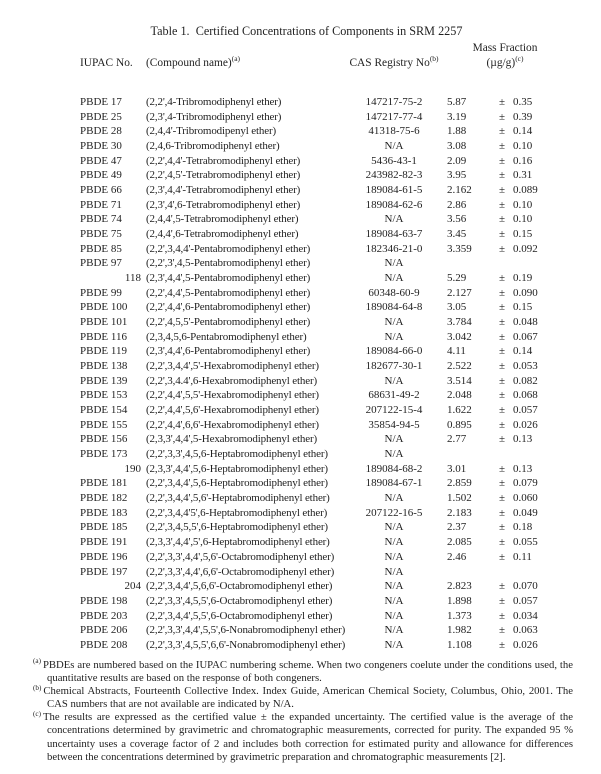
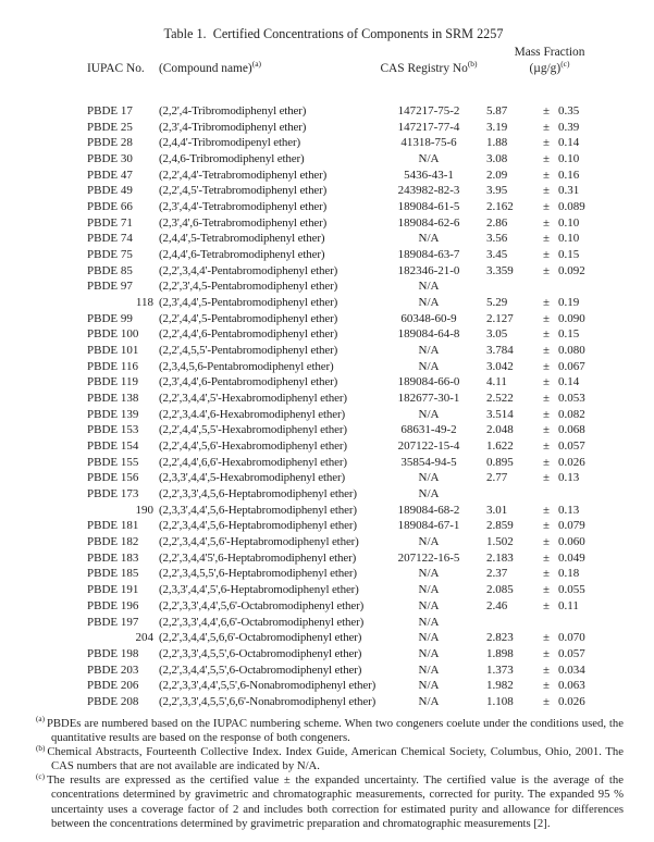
  Table 1. Certified Concentrations of Components in SRM 2257
  Mass Fraction
  IUPAC No.
  (Compound name)(a)
  CAS Registry No(b)
  (µg/g)(c)
  PBDE 17
  (2,2',4-Tribromodiphenyl ether)
  147217-75-2
  5.87
  ±
  0.35
  PBDE 25
  (2,3',4-Tribromodiphenyl ether)
  147217-77-4
  3.19
  ±
  0.39
  PBDE 28
  (2,4,4'-Tribromodipenyl ether)
  41318-75-6
  1.88
  ±
  0.14
  PBDE 30
  (2,4,6-Tribromodiphenyl ether)
  N/A
  3.08
  ±
  0.10
  PBDE 47
  (2,2',4,4'-Tetrabromodiphenyl ether)
  5436-43-1
  2.09
  ±
  0.16
  PBDE 49
  (2,2',4,5'-Tetrabromodiphenyl ether)
  243982-82-3
  3.95
  ±
  0.31
  PBDE 66
  (2,3',4,4'-Tetrabromodiphenyl ether)
  189084-61-5
  2.162
  ±
  0.089
  PBDE 71
  (2,3',4',6-Tetrabromodiphenyl ether)
  189084-62-6
  2.86
  ±
  0.10
  PBDE 74
  (2,4,4',5-Tetrabromodiphenyl ether)
  N/A
  3.56
  ±
  0.10
  PBDE 75
  (2,4,4',6-Tetrabromodiphenyl ether)
  189084-63-7
  3.45
  ±
  0.15
  PBDE 85
  (2,2',3,4,4'-Pentabromodiphenyl ether)
  182346-21-0
  3.359
  ±
  0.092
  PBDE 97
  (2,2',3',4,5-Pentabromodiphenyl ether)
  N/A
  118
  (2,3',4,4',5-Pentabromodiphenyl ether)
  N/A
  5.29
  ±
  0.19
  PBDE 99
  (2,2',4,4',5-Pentabromodiphenyl ether)
  60348-60-9
  2.127
  ±
  0.090
  PBDE 100
  (2,2',4,4',6-Pentabromodiphenyl ether)
  189084-64-8
  3.05
  ±
  0.15
  PBDE 101
  (2,2',4,5,5'-Pentabromodiphenyl ether)
  N/A
  3.784
  ±
- 0.048
+ 0.080
  PBDE 116
  (2,3,4,5,6-Pentabromodiphenyl ether)
  N/A
  3.042
  ±
  0.067
  PBDE 119
  (2,3',4,4',6-Pentabromodiphenyl ether)
  189084-66-0
  4.11
  ±
  0.14
  PBDE 138
  (2,2',3,4,4',5'-Hexabromodiphenyl ether)
  182677-30-1
  2.522
  ±
  0.053
  PBDE 139
  (2,2',3,4.4',6-Hexabromodiphenyl ether)
  N/A
  3.514
  ±
  0.082
  PBDE 153
  (2,2',4,4',5,5'-Hexabromodiphenyl ether)
  68631-49-2
  2.048
  ±
  0.068
  PBDE 154
  (2,2',4,4',5,6'-Hexabromodiphenyl ether)
  207122-15-4
  1.622
  ±
  0.057
  PBDE 155
  (2,2',4,4',6,6'-Hexabromodiphenyl ether)
  35854-94-5
  0.895
  ±
  0.026
  PBDE 156
  (2,3,3',4,4',5-Hexabromodiphenyl ether)
  N/A
  2.77
  ±
  0.13
  PBDE 173
  (2,2',3,3',4,5,6-Heptabromodiphenyl ether)
  N/A
  190
  (2,3,3',4,4',5,6-Heptabromodiphenyl ether)
  189084-68-2
  3.01
  ±
  0.13
  PBDE 181
  (2,2',3,4,4',5,6-Heptabromodiphenyl ether)
  189084-67-1
  2.859
  ±
  0.079
  PBDE 182
  (2,2',3,4,4',5,6'-Heptabromodiphenyl ether)
  N/A
  1.502
  ±
  0.060
  PBDE 183
  (2,2',3,4,4'5',6-Heptabromodiphenyl ether)
  207122-16-5
  2.183
  ±
  0.049
  PBDE 185
  (2,2',3,4,5,5',6-Heptabromodiphenyl ether)
  N/A
  2.37
  ±
  0.18
  PBDE 191
  (2,3,3',4,4',5',6-Heptabromodiphenyl ether)
  N/A
  2.085
  ±
  0.055
  PBDE 196
  (2,2',3,3',4,4',5,6'-Octabromodiphenyl ether)
  N/A
  2.46
  ±
  0.11
  PBDE 197
  (2,2',3,3',4,4',6,6'-Octabromodiphenyl ether)
  N/A
  204
  (2,2',3,4,4',5,6,6'-Octabromodiphenyl ether)
  N/A
  2.823
  ±
  0.070
  PBDE 198
  (2,2',3,3',4,5,5',6-Octabromodiphenyl ether)
  N/A
  1.898
  ±
  0.057
  PBDE 203
  (2,2',3,4,4',5,5',6-Octabromodiphenyl ether)
  N/A
  1.373
  ±
  0.034
  PBDE 206
  (2,2',3,3',4,4',5,5',6-Nonabromodiphenyl ether
  N/A
  1.982
  ±
  0.063
  PBDE 208
  (2,2',3,3',4,5,5',6,6'-Nonabromodiphenyl ether
  N/A
  1.108
  ±
  0.026
  (a) PBDEs are numbered based on the IUPAC numbering scheme. When two congeners coelute under the conditions used, the quantitative results are based on the response of both congeners.
  (b) Chemical Abstracts, Fourteenth Collective Index. Index Guide, American Chemical Society, Columbus, Ohio, 2001. The CAS numbers that are not available are indicated by N/A.
  (c) The results are expressed as the certified value ± the expanded uncertainty. The certified value is the average of the concentrations determined by gravimetric and chromatographic measurements, corrected for purity. The expanded 95 % uncertainty uses a coverage factor of 2 and includes both correction for estimated purity and allowance for differences between the concentrations determined by gravimetric preparation and chromatographic measurements [2].
